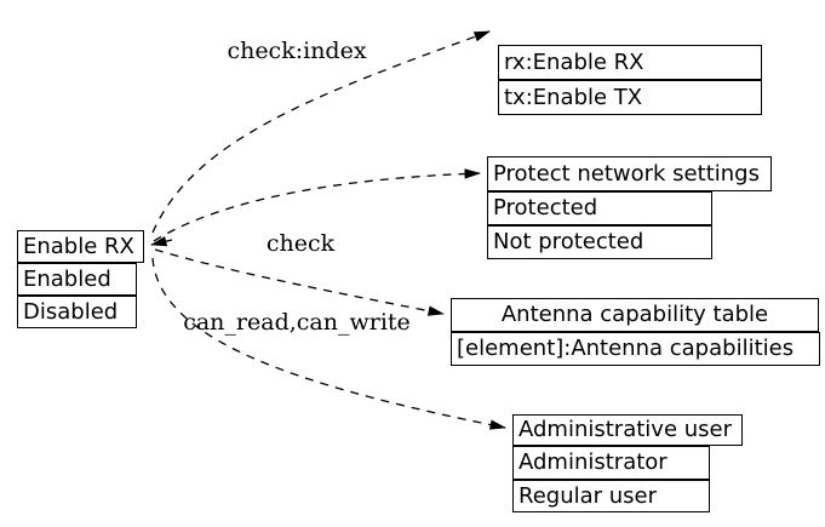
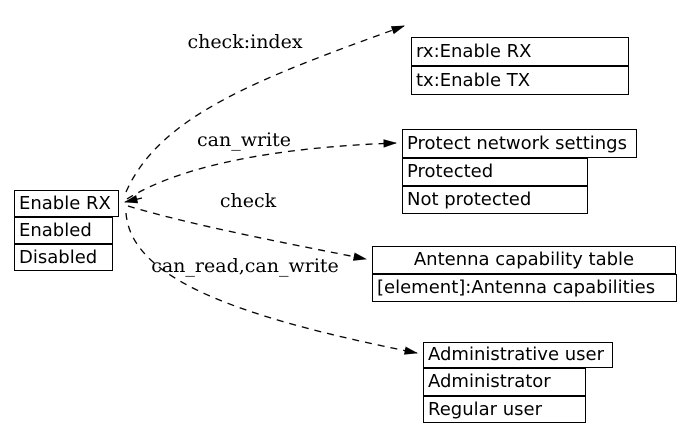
  Enable RX
  Enabled
  Disabled
  rx:Enable RX
  tx:Enable TX
  Protect network settings
  Protected
  Not protected
  Antenna capability table
  [element]:Antenna capabilities
  Administrative user
  Administrator
  Regular user
  check:index
+ can_write
  check
  can_read,can_write
